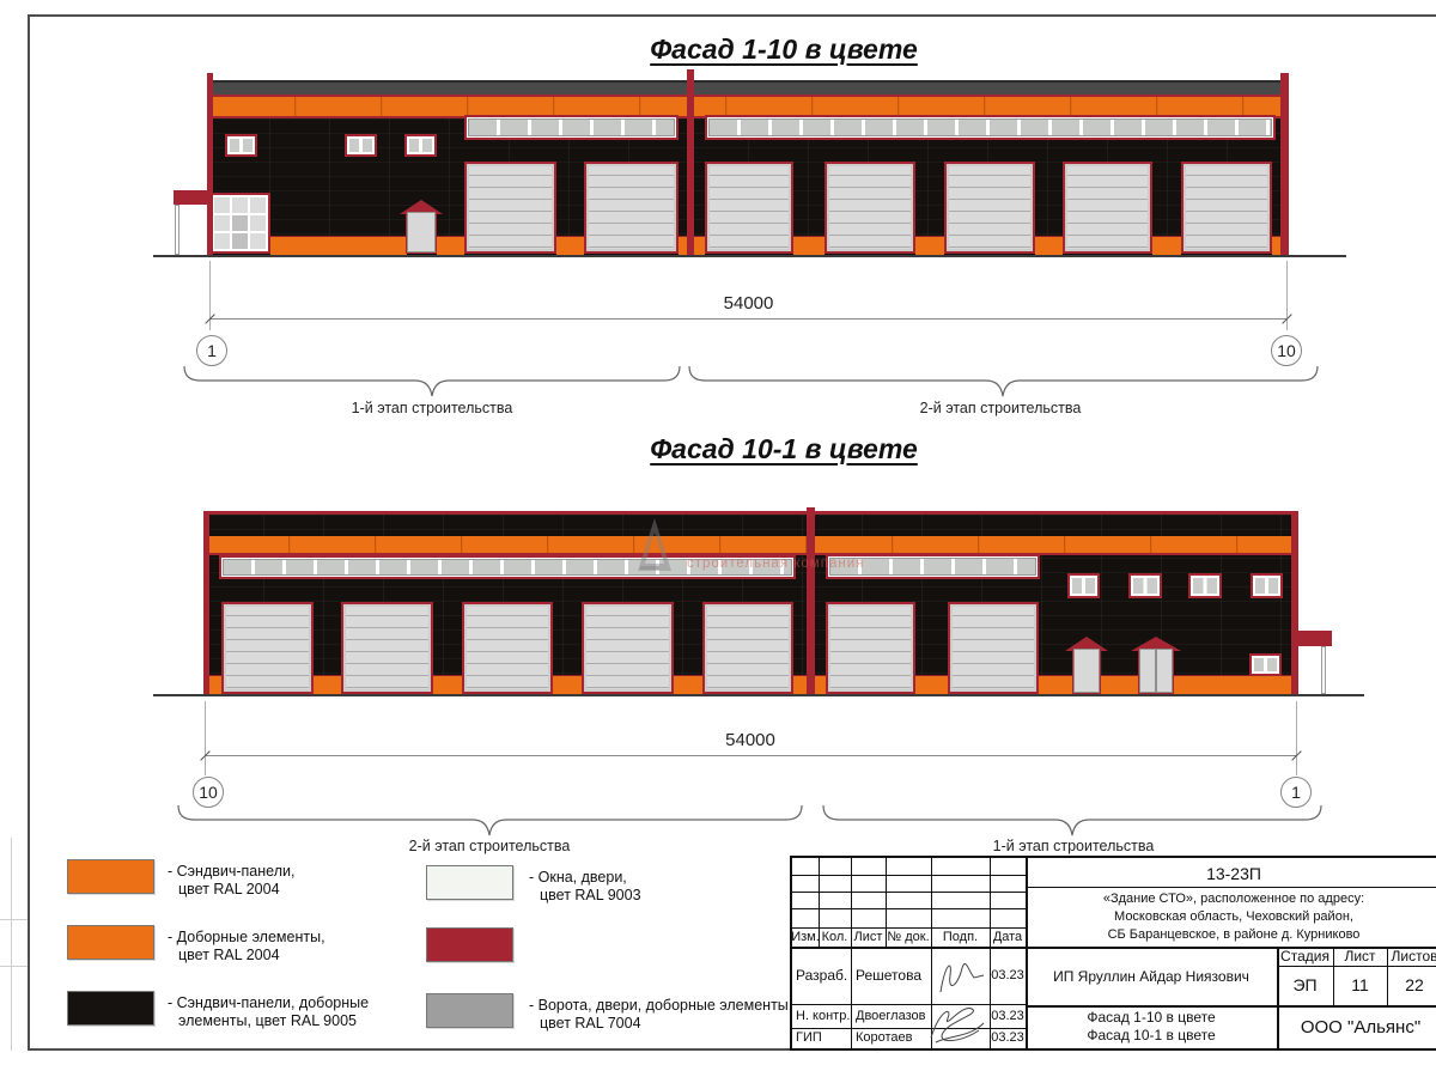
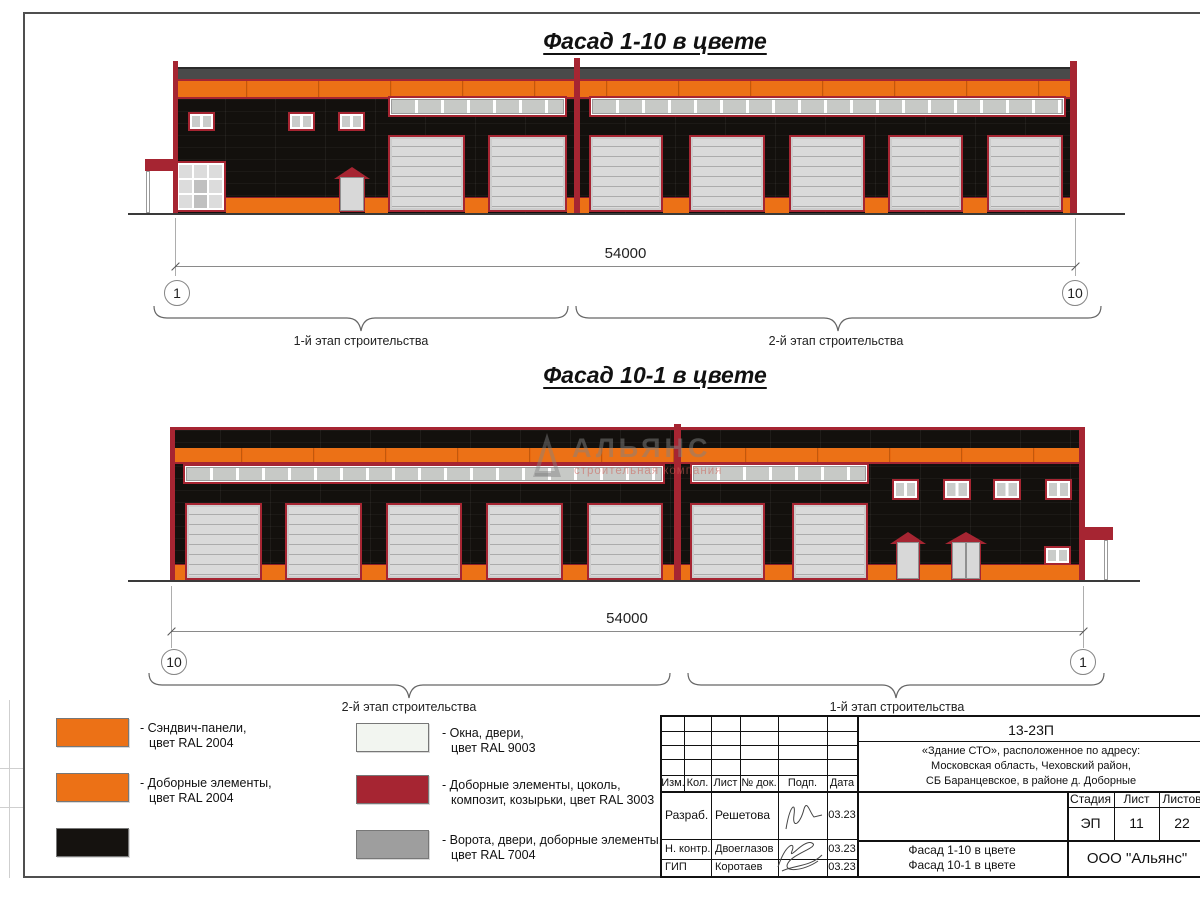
  Фасад 1-10 в цвете
  54000
  1
  10
  1-й этап строительства
  2-й этап строительства
  Фасад 10-1 в цвете
+ АЛЬЯНС
  строительная компания
  54000
  10
  1
  2-й этап строительства
  1-й этап строительства
  - Сэндвич-панели,
  цвет RAL 2004
  - Доборные элементы,
  цвет RAL 2004
- - Сэндвич-панели, доборные
- элементы, цвет RAL 9005
  - Окна, двери,
  цвет RAL 9003
+ - Доборные элементы, цоколь,
+ композит, козырьки, цвет RAL 3003
  - Ворота, двери, доборные элементы
  цвет RAL 7004
  13-23П
  «Здание СТО», расположенное по адресу:
  Московская область, Чеховский район,
- СБ Баранцевское, в районе д. Курниково
+ СБ Баранцевское, в районе д. Доборные
  Изм.
  Кол.
  Лист
  № док.
  Подп.
  Дата
  Разраб.
  Решетова
  03.23
  Н. контр.
  Двоеглазов
  03.23
  ГИП
  Коротаев
  03.23
- ИП Яруллин Айдар Ниязович
  Стадия
  Лист
  Листов
  ЭП
  11
  22
  Фасад 1-10 в цвете
  Фасад 10-1 в цвете
  ООО "Альянс"
